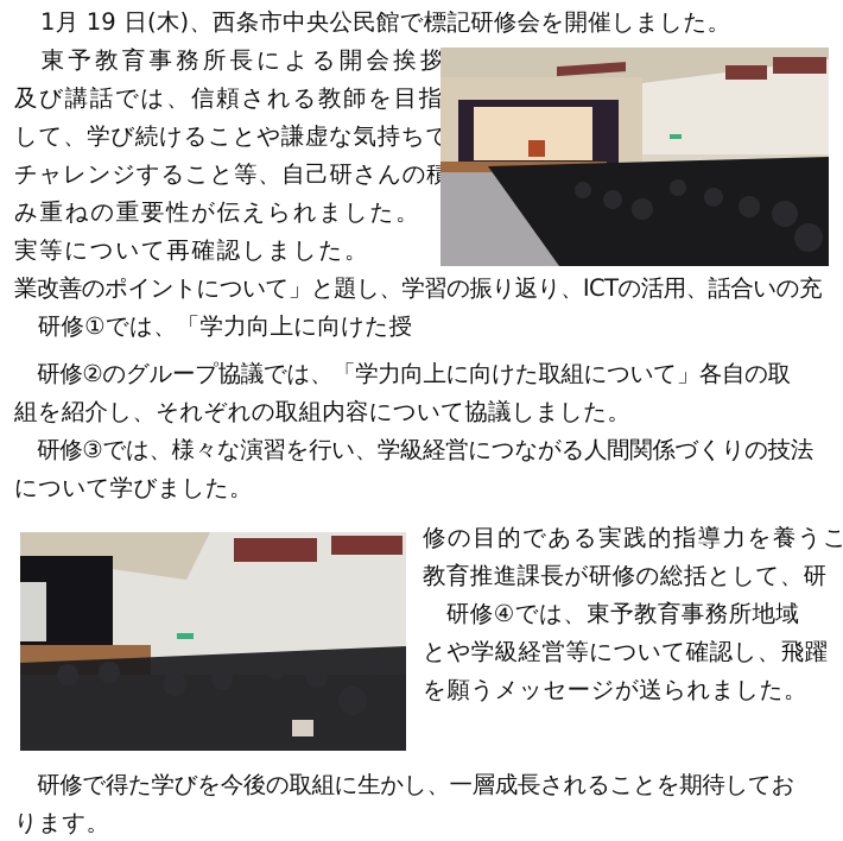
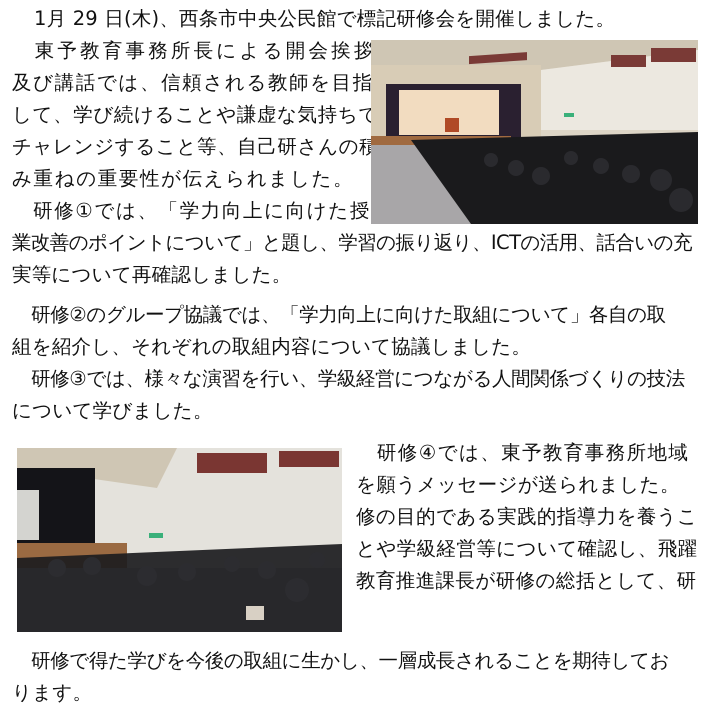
- 1月 19 日(木)、西条市中央公民館で標記研修会を開催しました。
+ 1月 29 日(木)、西条市中央公民館で標記研修会を開催しました。
  東予教育事務所長による開会挨拶
  及び講話では、信頼される教師を目指
  して、学び続けることや謙虚な気持ちで
  チャレンジすること等、自己研さんの積
  み重ねの重要性が伝えられました。
- 実等について再確認しました。
+ 研修①では、「学力向上に向けた授
  業改善のポイントについて」と題し、学習の振り返り、ICTの活用、話合いの充
- 研修①では、「学力向上に向けた授
+ 実等について再確認しました。
  研修②のグループ協議では、「学力向上に向けた取組について」各自の取
  組を紹介し、それぞれの取組内容について協議しました。
  研修③では、様々な演習を行い、学級経営につながる人間関係づくりの技法
  について学びました。
- 修の目的である実践的指導力を養うこ
+ 研修④では、東予教育事務所地域
- 教育推進課長が研修の総括として、研
+ を願うメッセージが送られました。
- 研修④では、東予教育事務所地域
+ 修の目的である実践的指導力を養うこ
  とや学級経営等について確認し、飛躍
- を願うメッセージが送られました。
+ 教育推進課長が研修の総括として、研
  研修で得た学びを今後の取組に生かし、一層成長されることを期待してお
  ります。
